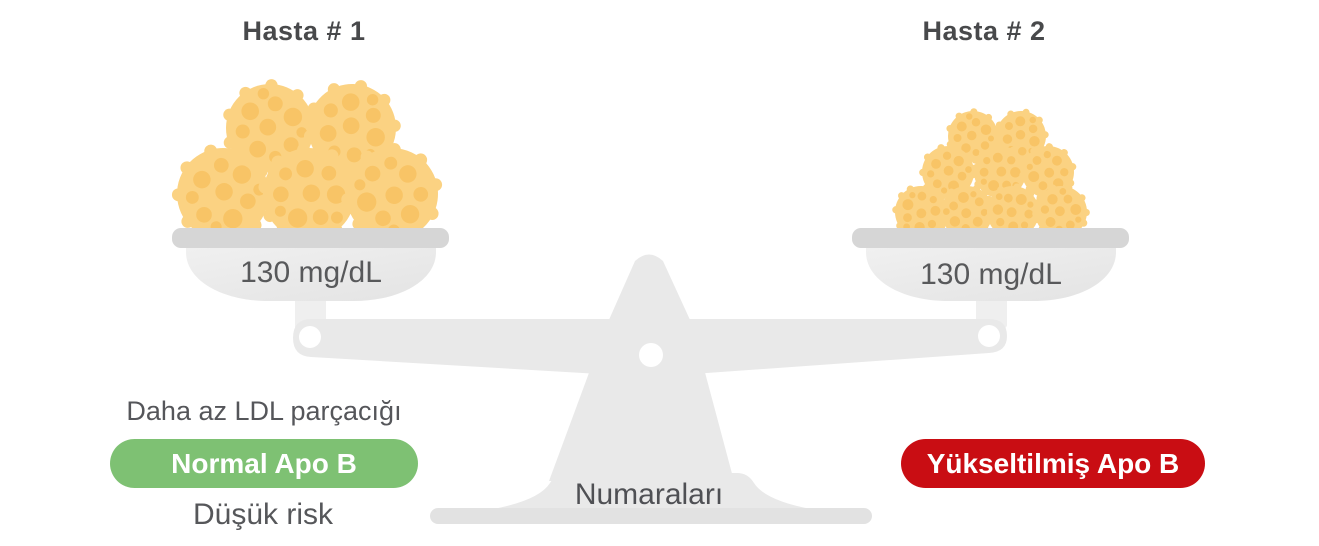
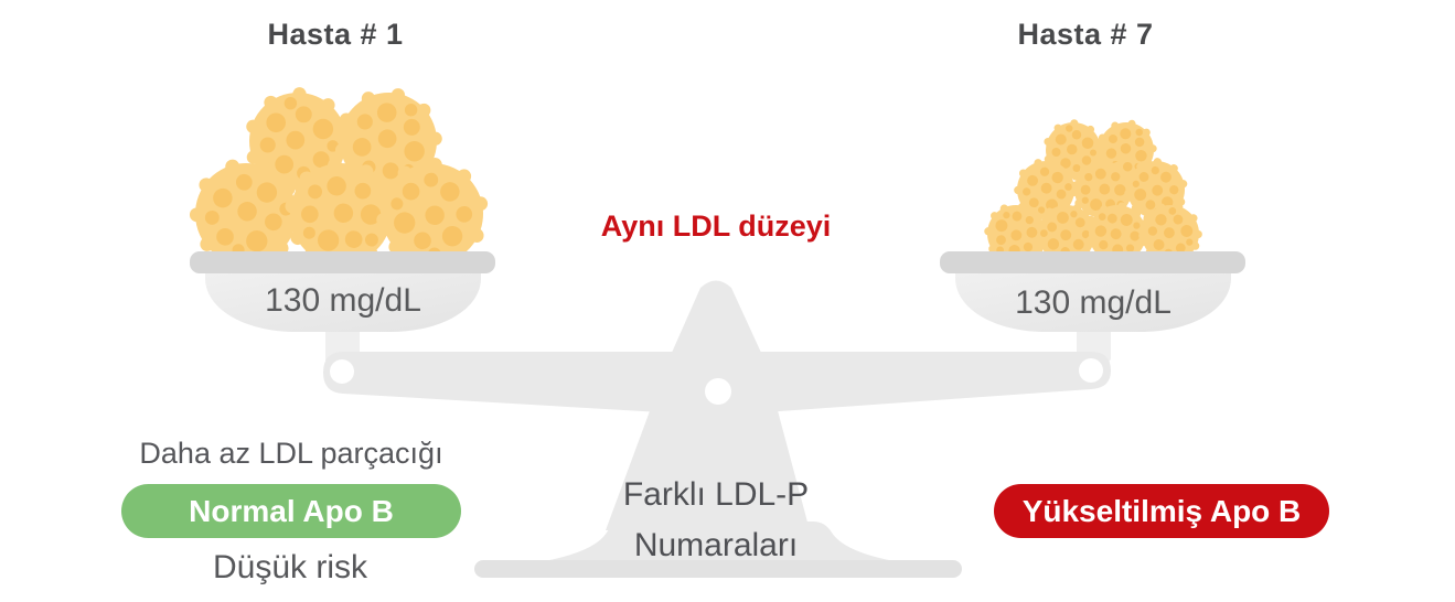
  Hasta # 1
- Hasta # 2
+ Hasta # 7
+ Aynı LDL düzeyi
  130 mg/dL
  130 mg/dL
+ Farklı LDL-P
  Numaraları
  Daha az LDL parçacığı
  Normal Apo B
  Düşük risk
  Yükseltilmiş Apo B
